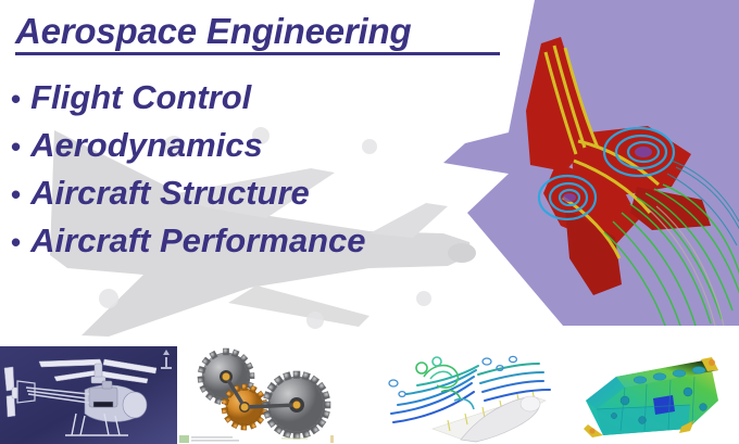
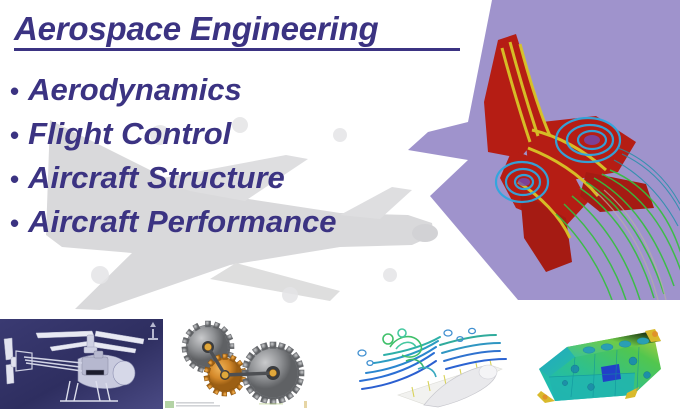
  Aerospace Engineering
  •
- Flight Control
+ Aerodynamics
  •
- Aerodynamics
+ Flight Control
  •
  Aircraft Structure
  •
  Aircraft Performance
